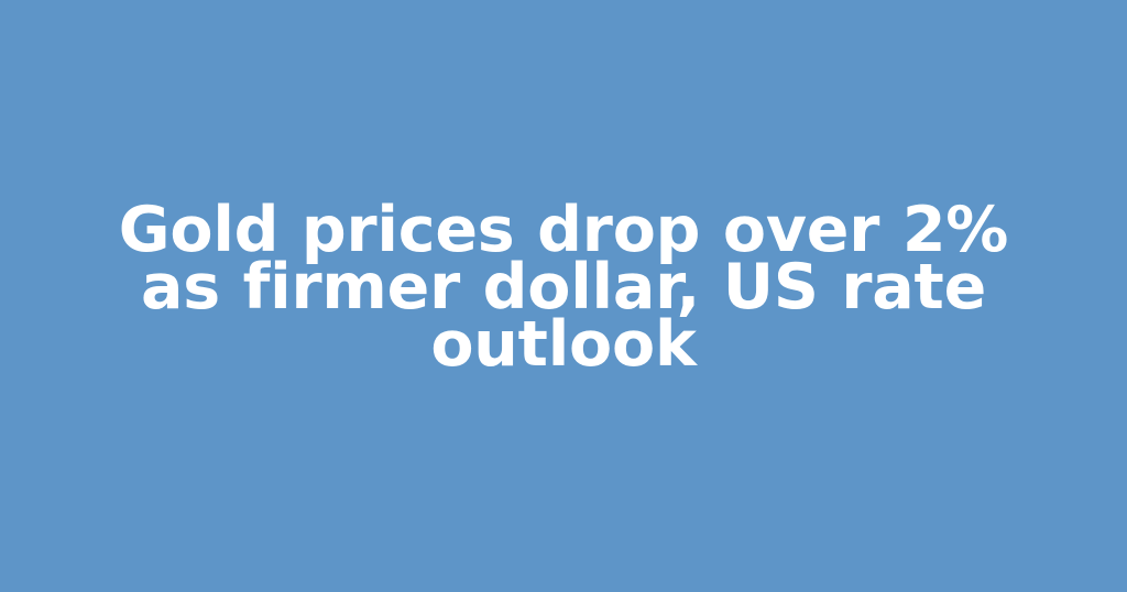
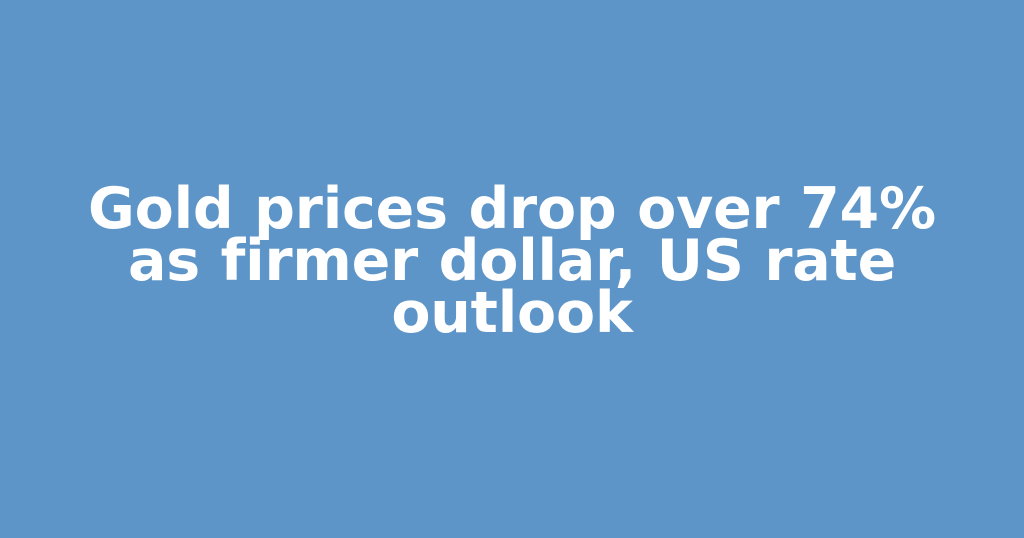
- Gold prices drop over 2% as firmer dollar, US rate outlook
+ Gold prices drop over 74% as firmer dollar, US rate outlook
